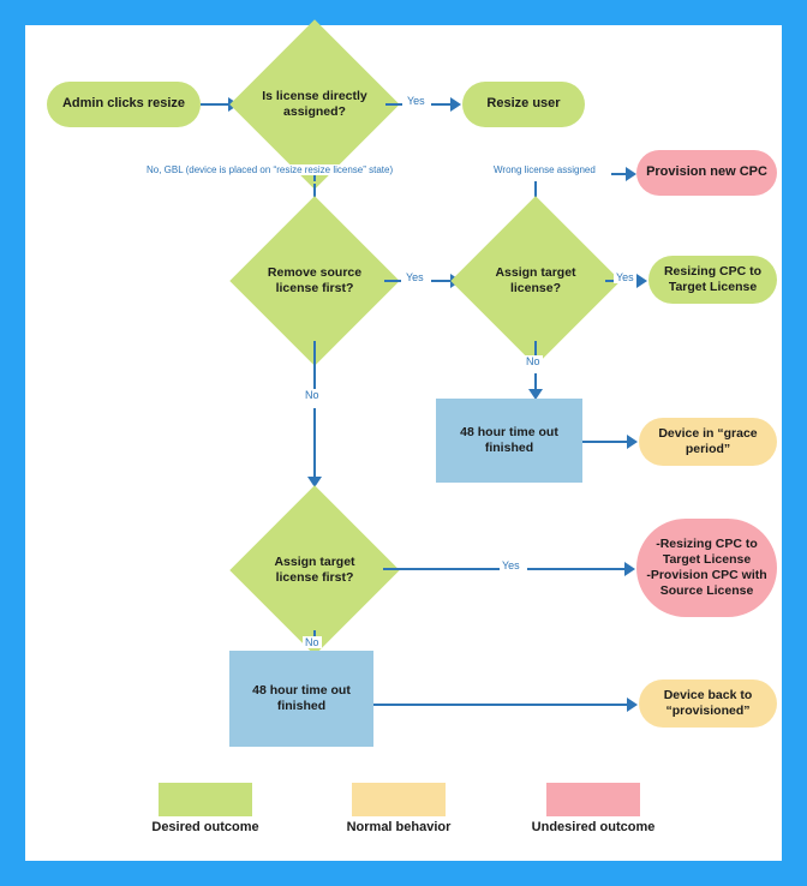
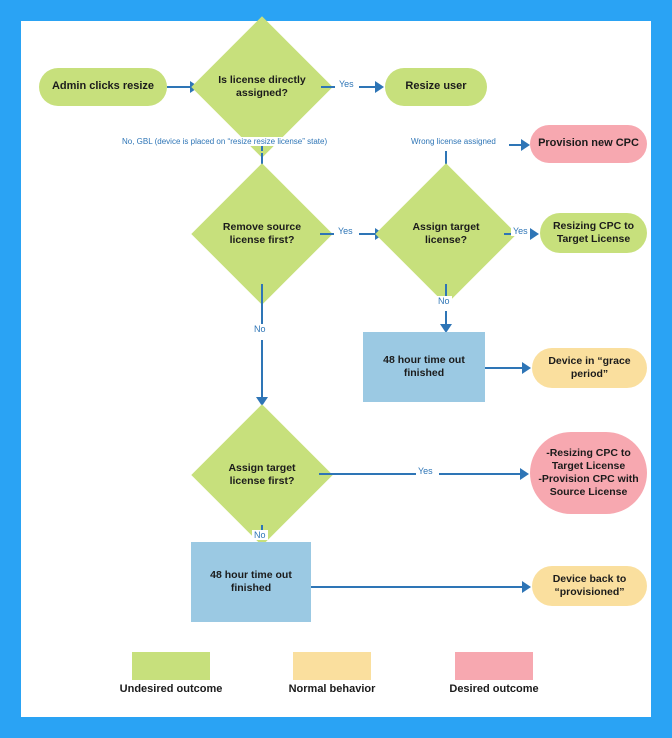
  Admin clicks resize
  Is license directly
  assigned?
  Yes
  Resize user
  No, GBL (device is placed on “resize resize license” state)
  Wrong license assigned
  Provision new CPC
  Remove source
  license first?
  Yes
  Assign target
  license?
  Yes
  Resizing CPC to
  Target License
  No
  48 hour time out
  finished
  Device in “grace
  period”
  No
  Assign target
  license first?
  Yes
  -Resizing CPC to
  Target License
  -Provision CPC with
  Source License
  No
  48 hour time out
  finished
  Device back to
  “provisioned”
- Desired outcome
+ Undesired outcome
  Normal behavior
- Undesired outcome
+ Desired outcome
